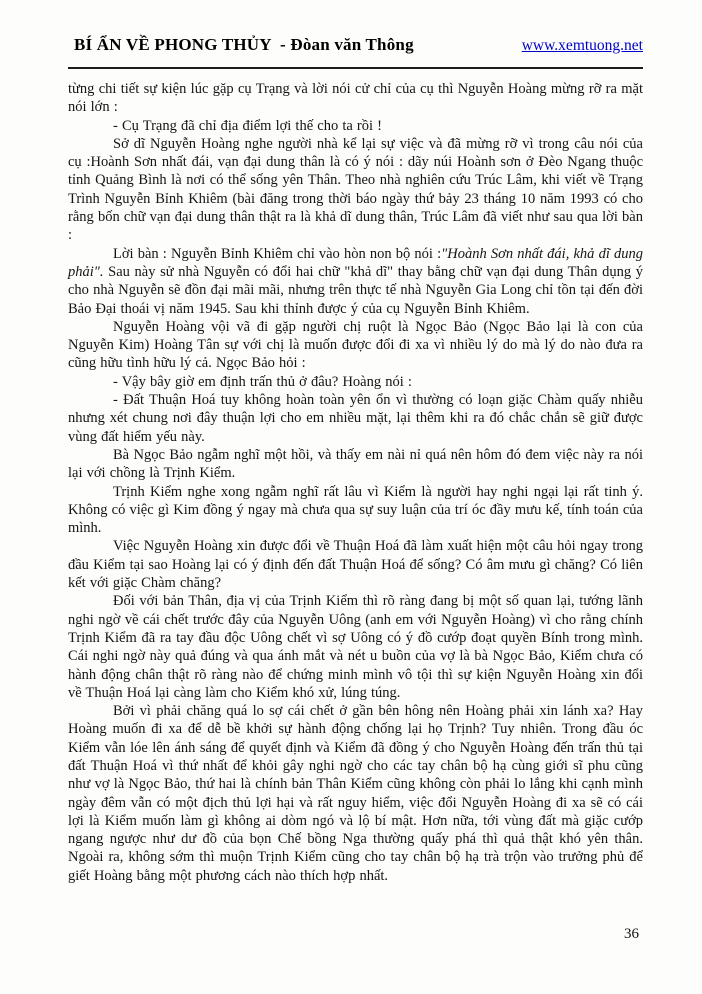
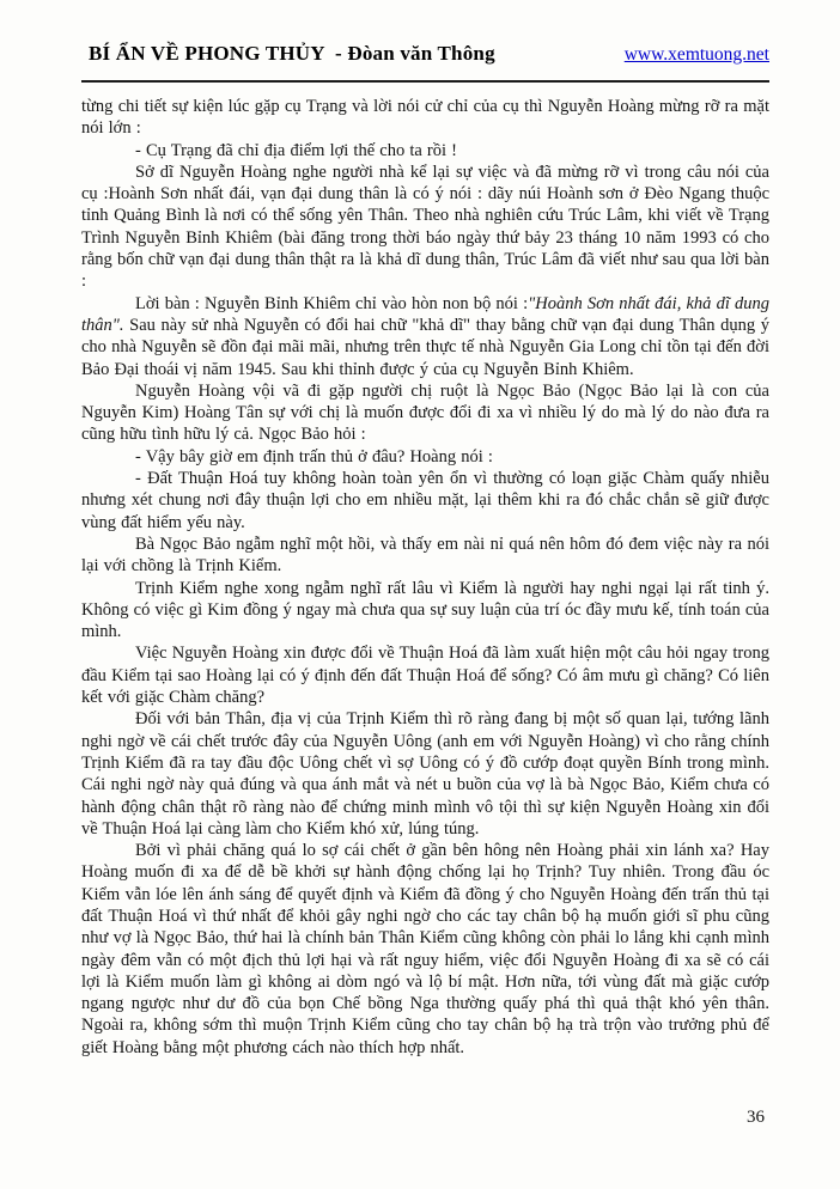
  BÍ ẨN VỀ PHONG THỦY - Đòan văn Thông
  www.xemtuong.net
  từng chi tiết sự kiện lúc gặp cụ Trạng và lời nói cử chỉ của cụ thì Nguyễn Hoàng mừng rỡ ra mặt nói lớn :
  - Cụ Trạng đã chỉ địa điểm lợi thế cho ta rồi !
  Sở dĩ Nguyễn Hoàng nghe người nhà kể lại sự việc và đã mừng rỡ vì trong câu nói của cụ :Hoành Sơn nhất đái, vạn đại dung thân là có ý nói : dãy núi Hoành sơn ở Đèo Ngang thuộc tỉnh Quảng Bình là nơi có thể sống yên Thân. Theo nhà nghiên cứu Trúc Lâm, khi viết về Trạng Trình Nguyễn Bỉnh Khiêm (bài đăng trong thời báo ngày thứ bảy 23 tháng 10 năm 1993 có cho rằng bốn chữ vạn đại dung thân thật ra là khả dĩ dung thân, Trúc Lâm đã viết như sau qua lời bàn :
- Lời bàn : Nguyễn Bỉnh Khiêm chỉ vào hòn non bộ nói :"Hoành Sơn nhất đái, khả dĩ dung phải". Sau này sử nhà Nguyễn có đổi hai chữ "khả dĩ" thay bằng chữ vạn đại dung Thân dụng ý cho nhà Nguyễn sẽ đồn đại mãi mãi, nhưng trên thực tế nhà Nguyễn Gia Long chỉ tồn tại đến đời Bảo Đại thoái vị năm 1945. Sau khi thỉnh được ý của cụ Nguyễn Bỉnh Khiêm.
+ Lời bàn : Nguyễn Bỉnh Khiêm chỉ vào hòn non bộ nói :"Hoành Sơn nhất đái, khả dĩ dung thân". Sau này sử nhà Nguyễn có đổi hai chữ "khả dĩ" thay bằng chữ vạn đại dung Thân dụng ý cho nhà Nguyễn sẽ đồn đại mãi mãi, nhưng trên thực tế nhà Nguyễn Gia Long chỉ tồn tại đến đời Bảo Đại thoái vị năm 1945. Sau khi thỉnh được ý của cụ Nguyễn Bỉnh Khiêm.
  Nguyễn Hoàng vội vã đi gặp người chị ruột là Ngọc Bảo (Ngọc Bảo lại là con của Nguyễn Kim) Hoàng Tân sự với chị là muốn được đổi đi xa vì nhiều lý do mà lý do nào đưa ra cũng hữu tình hữu lý cả. Ngọc Bảo hỏi :
  - Vậy bây giờ em định trấn thủ ở đâu? Hoàng nói :
  - Đất Thuận Hoá tuy không hoàn toàn yên ổn vì thường có loạn giặc Chàm quấy nhiễu nhưng xét chung nơi đây thuận lợi cho em nhiều mặt, lại thêm khi ra đó chắc chắn sẽ giữ được vùng đất hiểm yếu này.
  Bà Ngọc Bảo ngẫm nghĩ một hồi, và thấy em nài nỉ quá nên hôm đó đem việc này ra nói lại với chồng là Trịnh Kiểm.
  Trịnh Kiểm nghe xong ngẫm nghĩ rất lâu vì Kiểm là người hay nghi ngại lại rất tinh ý. Không có việc gì Kim đồng ý ngay mà chưa qua sự suy luận của trí óc đầy mưu kế, tính toán của mình.
  Việc Nguyễn Hoàng xin được đổi về Thuận Hoá đã làm xuất hiện một câu hỏi ngay trong đầu Kiểm tại sao Hoàng lại có ý định đến đất Thuận Hoá để sống? Có âm mưu gì chăng? Có liên kết với giặc Chàm chăng?
  Đối với bản Thân, địa vị của Trịnh Kiểm thì rõ ràng đang bị một số quan lại, tướng lãnh nghi ngờ về cái chết trước đây của Nguyễn Uông (anh em với Nguyễn Hoàng) vì cho rằng chính Trịnh Kiểm đã ra tay đầu độc Uông chết vì sợ Uông có ý đồ cướp đoạt quyền Bính trong mình. Cái nghi ngờ này quả đúng và qua ánh mắt và nét u buồn của vợ là bà Ngọc Bảo, Kiểm chưa có hành động chân thật rõ ràng nào để chứng minh mình vô tội thì sự kiện Nguyễn Hoàng xin đổi về Thuận Hoá lại càng làm cho Kiểm khó xử, lúng túng.
- Bởi vì phải chăng quá lo sợ cái chết ở gần bên hông nên Hoàng phải xin lánh xa? Hay Hoàng muốn đi xa để dễ bề khởi sự hành động chống lại họ Trịnh? Tuy nhiên. Trong đầu óc Kiểm vẫn lóe lên ánh sáng để quyết định và Kiểm đã đồng ý cho Nguyễn Hoàng đến trấn thủ tại đất Thuận Hoá vì thứ nhất để khỏi gây nghi ngờ cho các tay chân bộ hạ cùng giới sĩ phu cũng như vợ là Ngọc Bảo, thứ hai là chính bản Thân Kiểm cũng không còn phải lo lắng khi cạnh mình ngày đêm vẫn có một địch thủ lợi hại và rất nguy hiểm, việc đổi Nguyễn Hoàng đi xa sẽ có cái lợi là Kiểm muốn làm gì không ai dòm ngó và lộ bí mật. Hơn nữa, tới vùng đất mà giặc cướp ngang ngược như dư đồ của bọn Chế bồng Nga thường quấy phá thì quả thật khó yên thân. Ngoài ra, không sớm thì muộn Trịnh Kiểm cũng cho tay chân bộ hạ trà trộn vào trưởng phủ để giết Hoàng bằng một phương cách nào thích hợp nhất.
+ Bởi vì phải chăng quá lo sợ cái chết ở gần bên hông nên Hoàng phải xin lánh xa? Hay Hoàng muốn đi xa để dễ bề khởi sự hành động chống lại họ Trịnh? Tuy nhiên. Trong đầu óc Kiểm vẫn lóe lên ánh sáng để quyết định và Kiểm đã đồng ý cho Nguyễn Hoàng đến trấn thủ tại đất Thuận Hoá vì thứ nhất để khỏi gây nghi ngờ cho các tay chân bộ hạ muốn giới sĩ phu cũng như vợ là Ngọc Bảo, thứ hai là chính bản Thân Kiểm cũng không còn phải lo lắng khi cạnh mình ngày đêm vẫn có một địch thủ lợi hại và rất nguy hiểm, việc đổi Nguyễn Hoàng đi xa sẽ có cái lợi là Kiểm muốn làm gì không ai dòm ngó và lộ bí mật. Hơn nữa, tới vùng đất mà giặc cướp ngang ngược như dư đồ của bọn Chế bồng Nga thường quấy phá thì quả thật khó yên thân. Ngoài ra, không sớm thì muộn Trịnh Kiểm cũng cho tay chân bộ hạ trà trộn vào trưởng phủ để giết Hoàng bằng một phương cách nào thích hợp nhất.
  36
